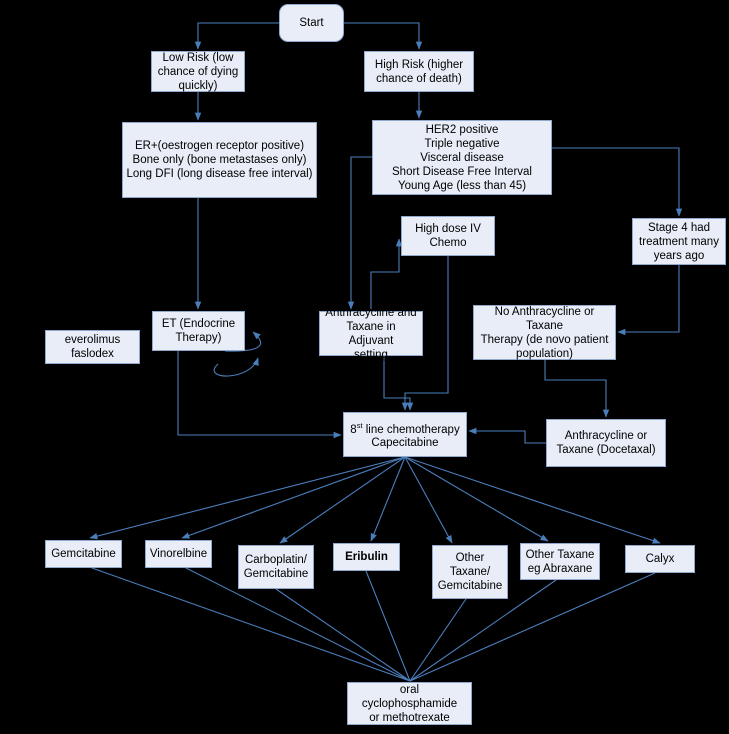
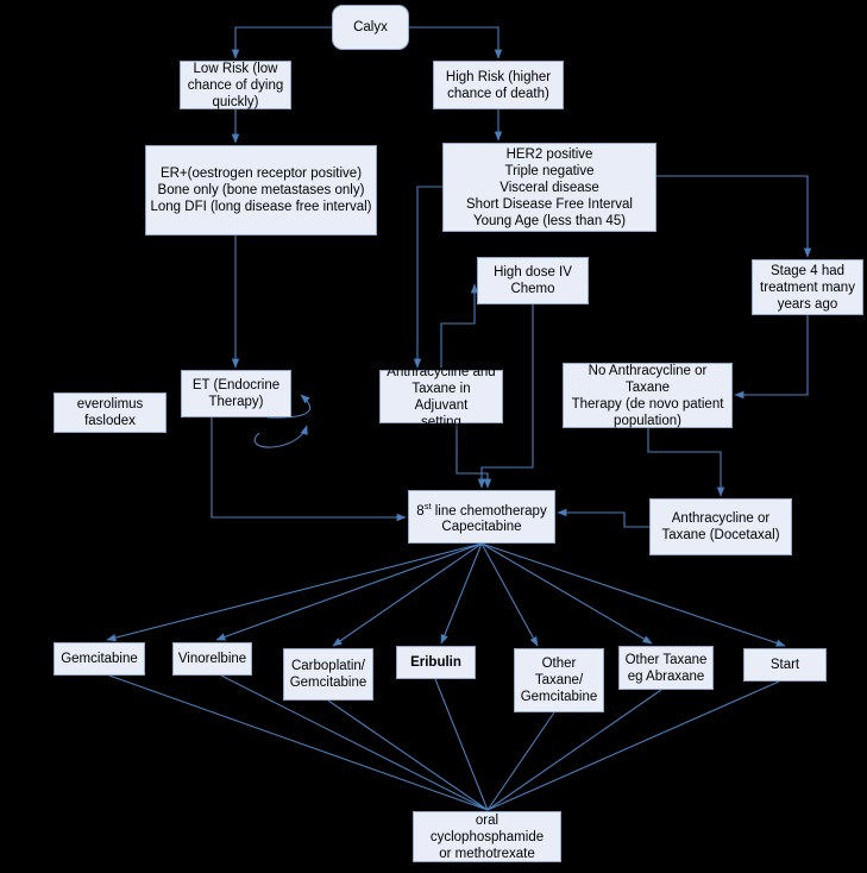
- Start
+ Calyx
  Low Risk (low
  chance of dying
  quickly)
  High Risk (higher
  chance of death)
  ER+(oestrogen receptor positive)
  Bone only (bone metastases only)
  Long DFI (long disease free interval)
  HER2 positive
  Triple negative
  Visceral disease
  Short Disease Free Interval
  Young Age (less than 45)
  High dose IV
  Chemo
  Stage 4 had
  treatment many
  years ago
  ET (Endocrine
  Therapy)
  everolimus
  faslodex
  Anthracycline and
  Taxane in Adjuvant
  setting
  No Anthracycline or Taxane
  Therapy (de novo patient
  population)
  8st line chemotherapy
  Capecitabine
  Anthracycline or
  Taxane (Docetaxal)
  Gemcitabine
  Vinorelbine
  Carboplatin/
  Gemcitabine
  Eribulin
  Other
  Taxane/
  Gemcitabine
  Other Taxane
  eg Abraxane
- Calyx
+ Start
  oral cyclophosphamide
  or methotrexate
